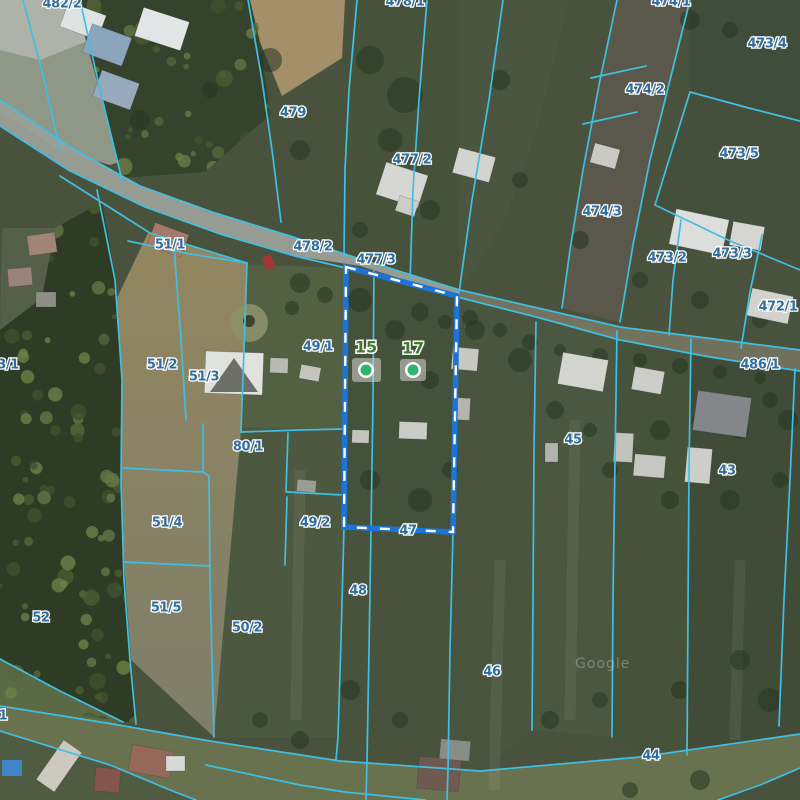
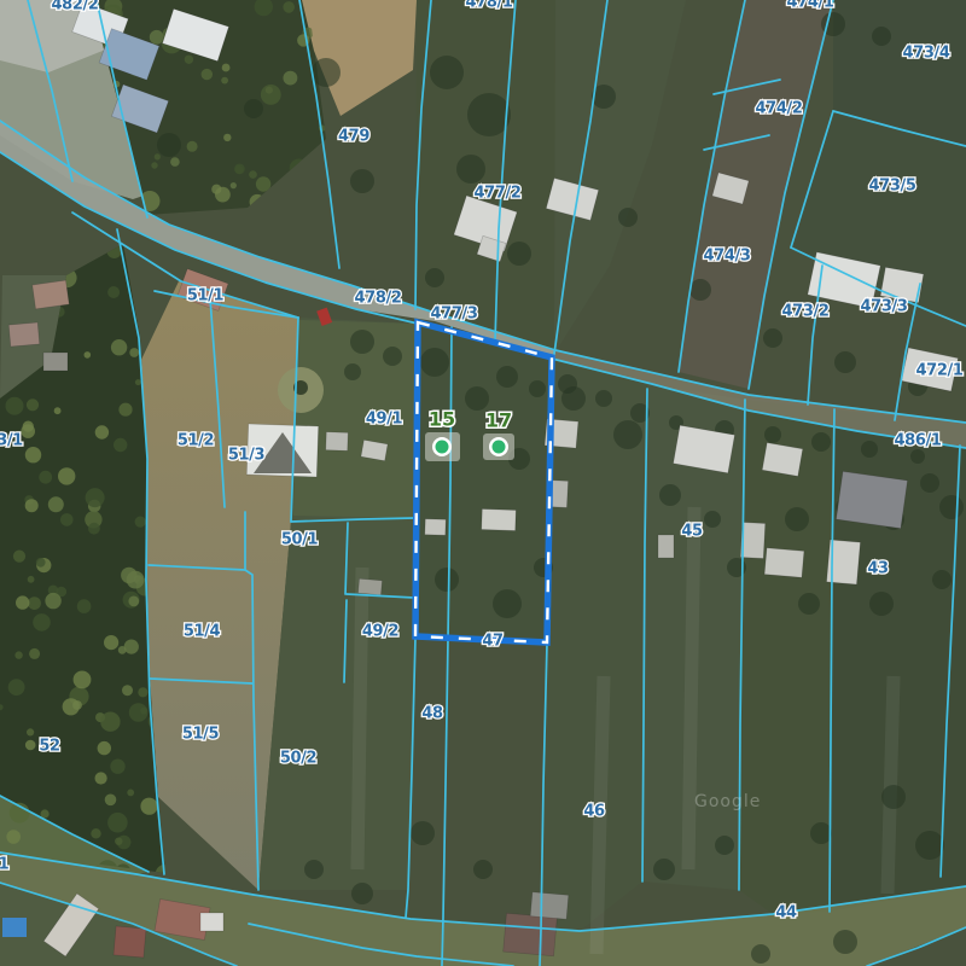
  Google
  482/2
  478/1
  474/1
  479
  473/4
  474/2
  473/5
  477/2
  474/3
  478/2
  477/3
  473/2
  473/3
  472/1
  486/1
  51/1
  3/1
  51/2
  51/3
  49/1
- 80/1
+ 50/1
  45
  43
  49/2
  47
  51/4
  48
  51/5
  52
  50/2
  46
  44
  1
  15
  17
